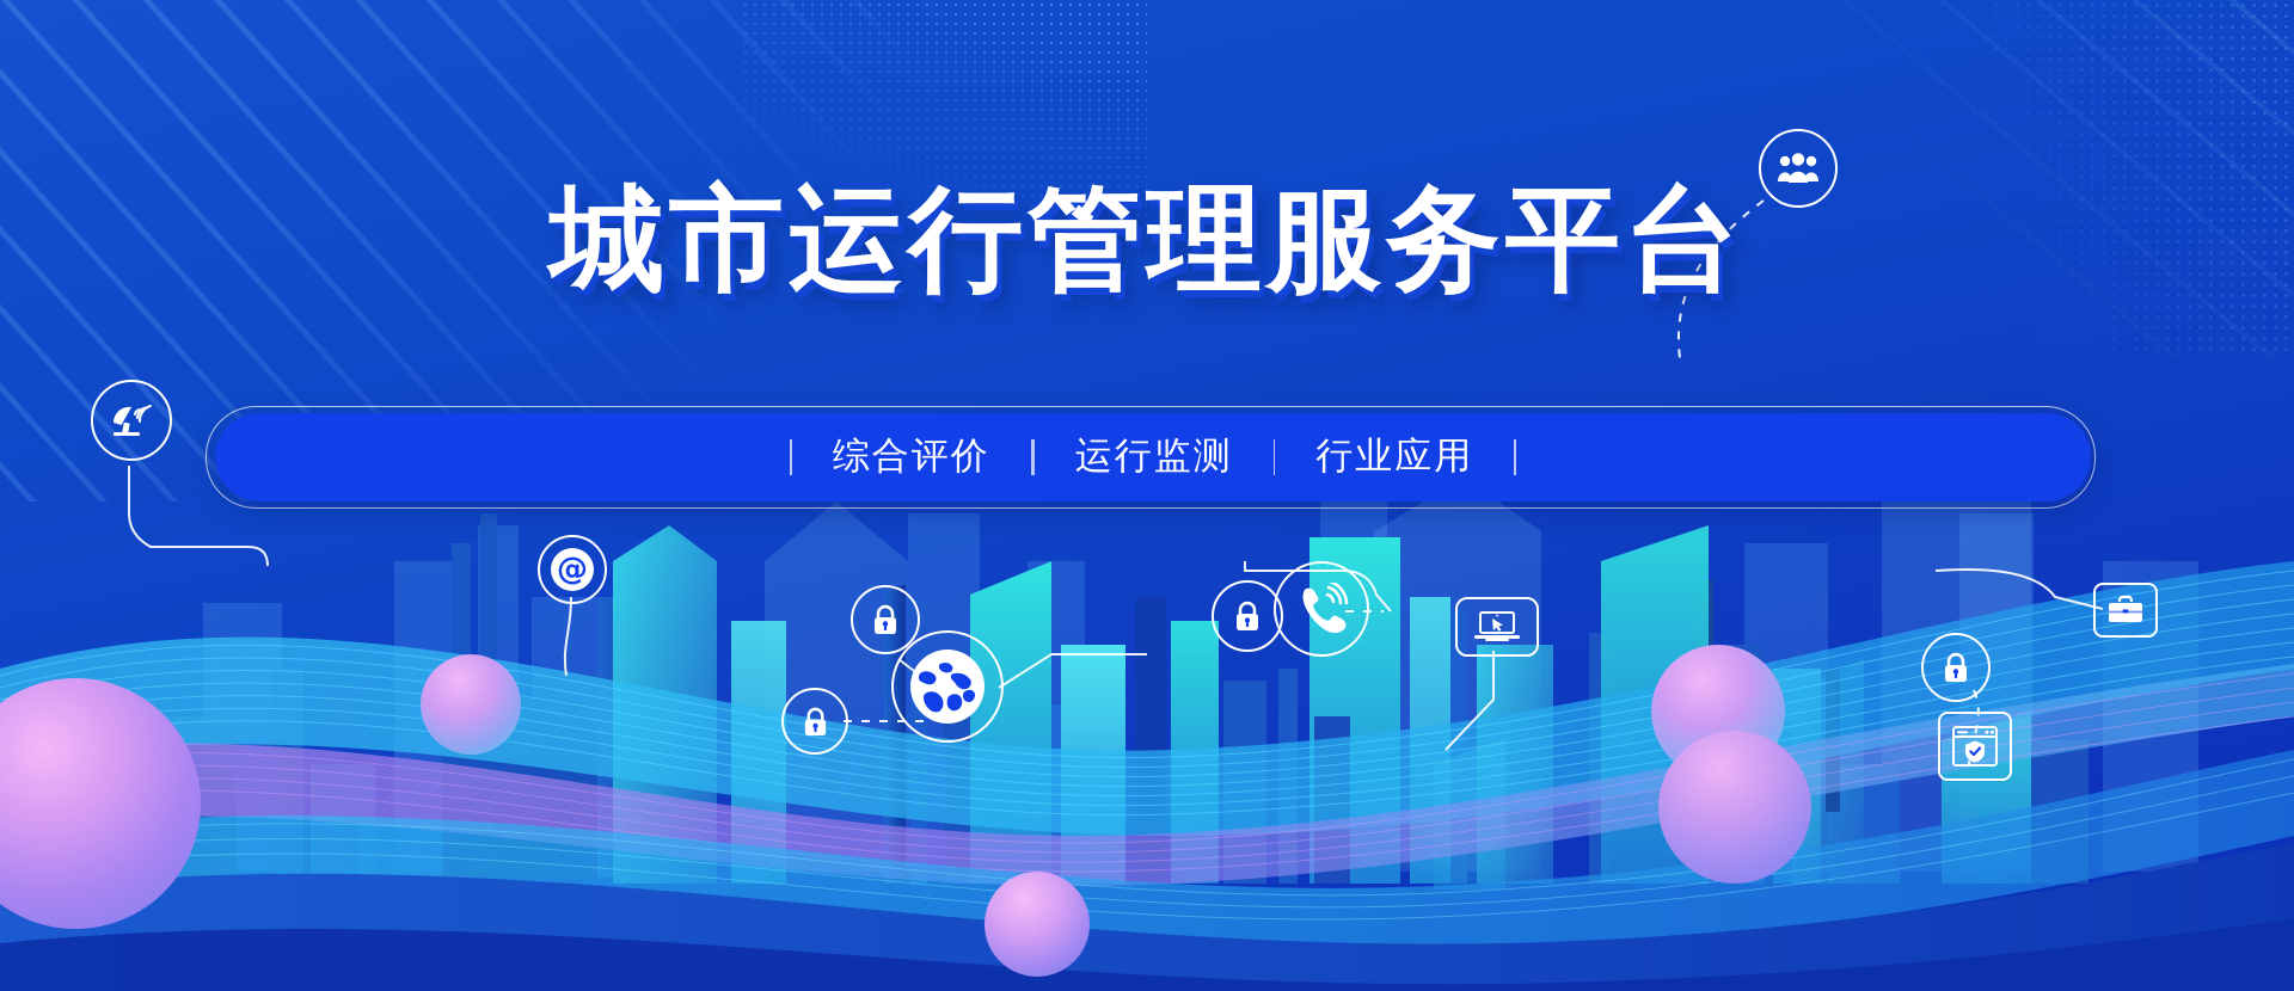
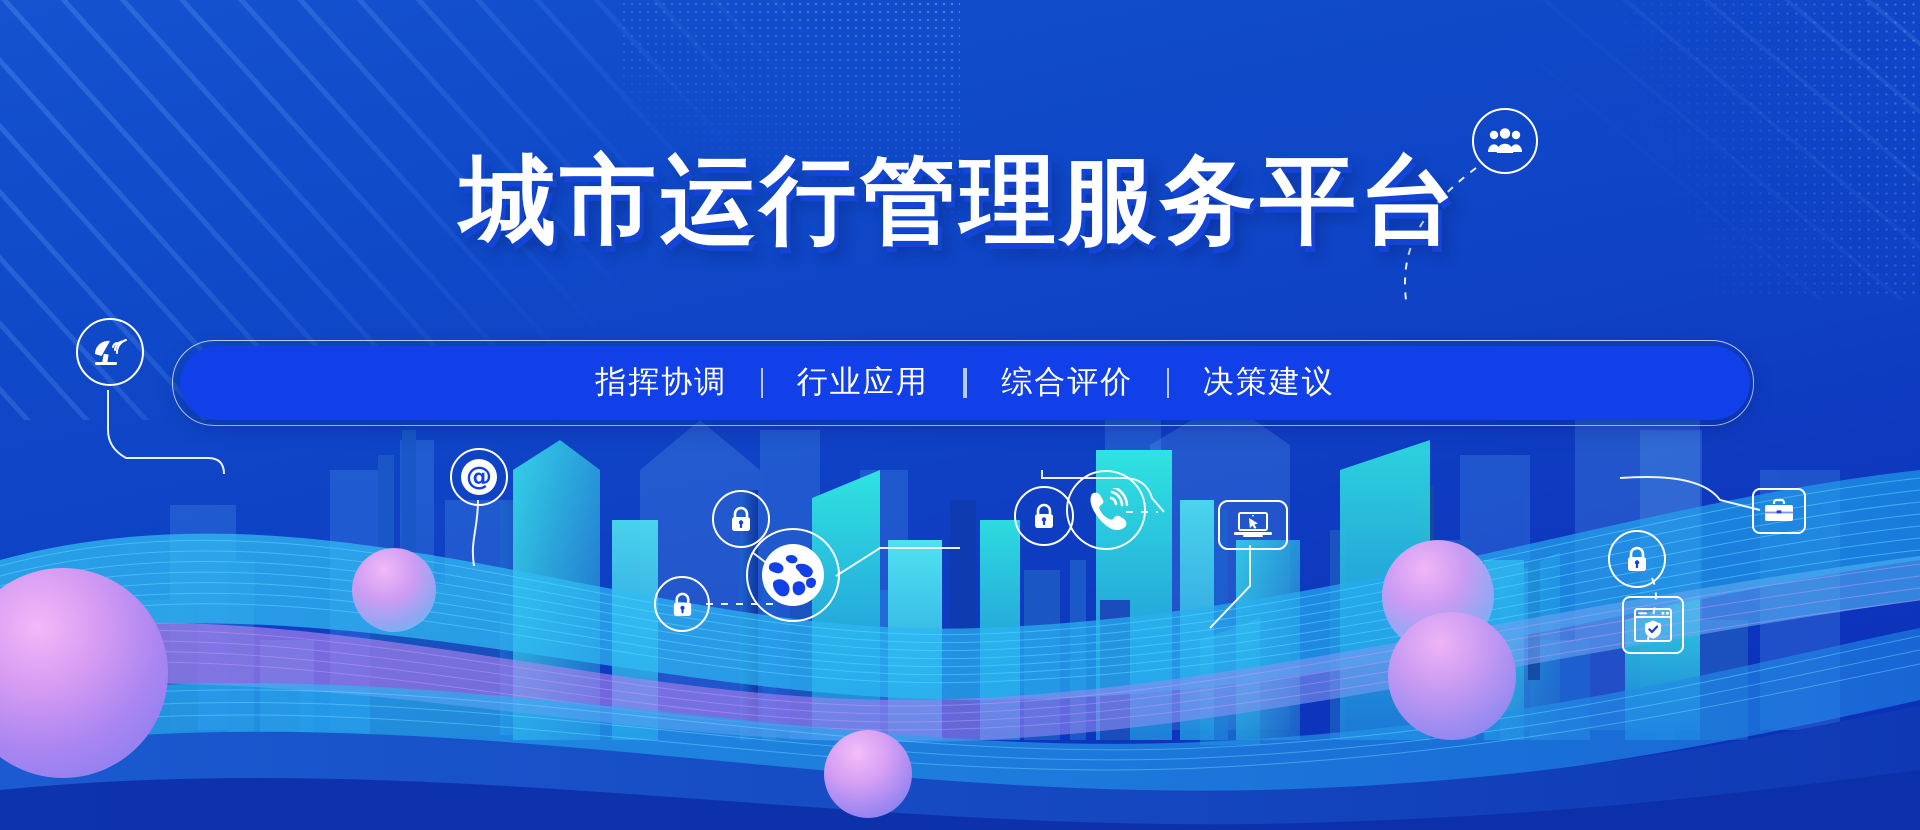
  城市运行管理服务平台
+ 指挥协调
- 综合评价
+ 行业应用
- 运行监测
- 行业应用
+ 综合评价
+ 决策建议
  @
